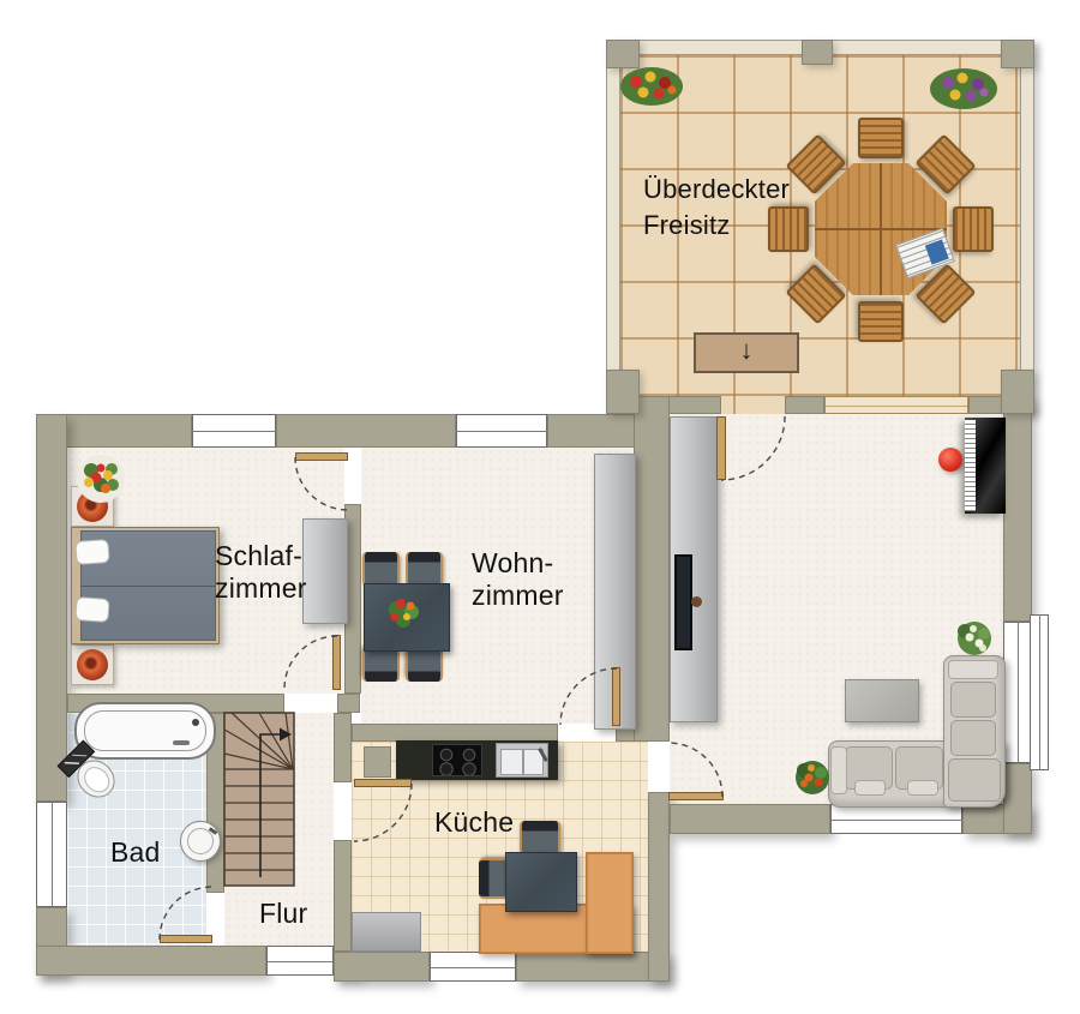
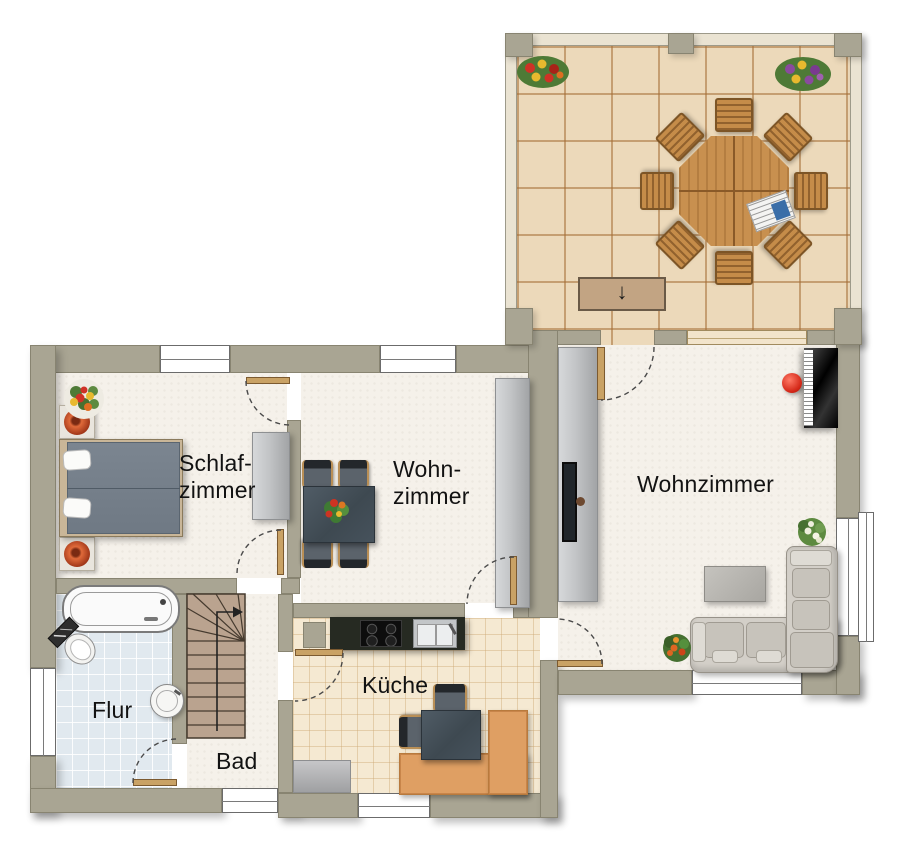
  ↓
- Überdeckter
- Freisitz
  Schlaf-
  zimmer
  Wohn-
  zimmer
+ Wohnzimmer
- Bad
+ Flur
  Küche
- Flur
+ Bad
